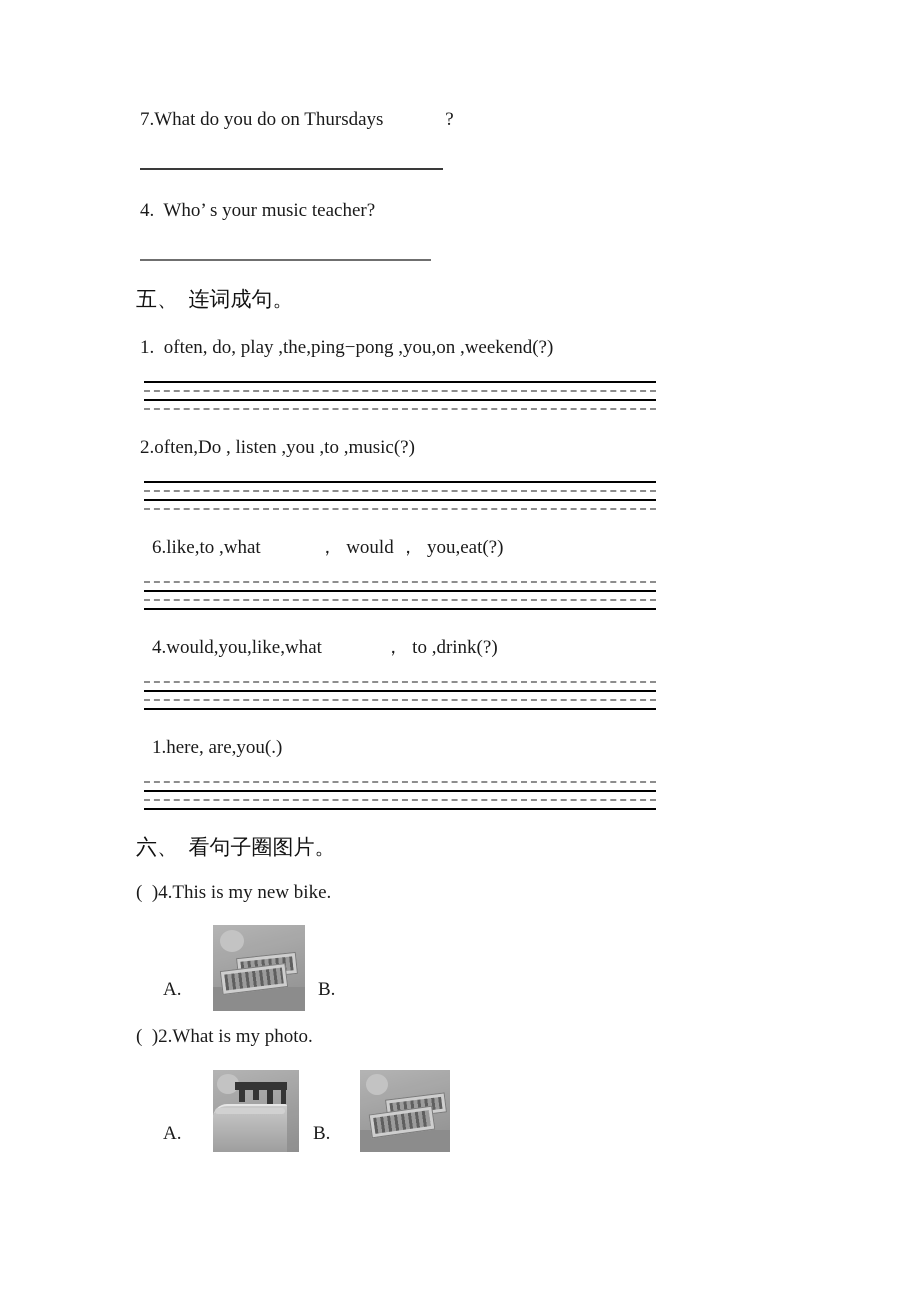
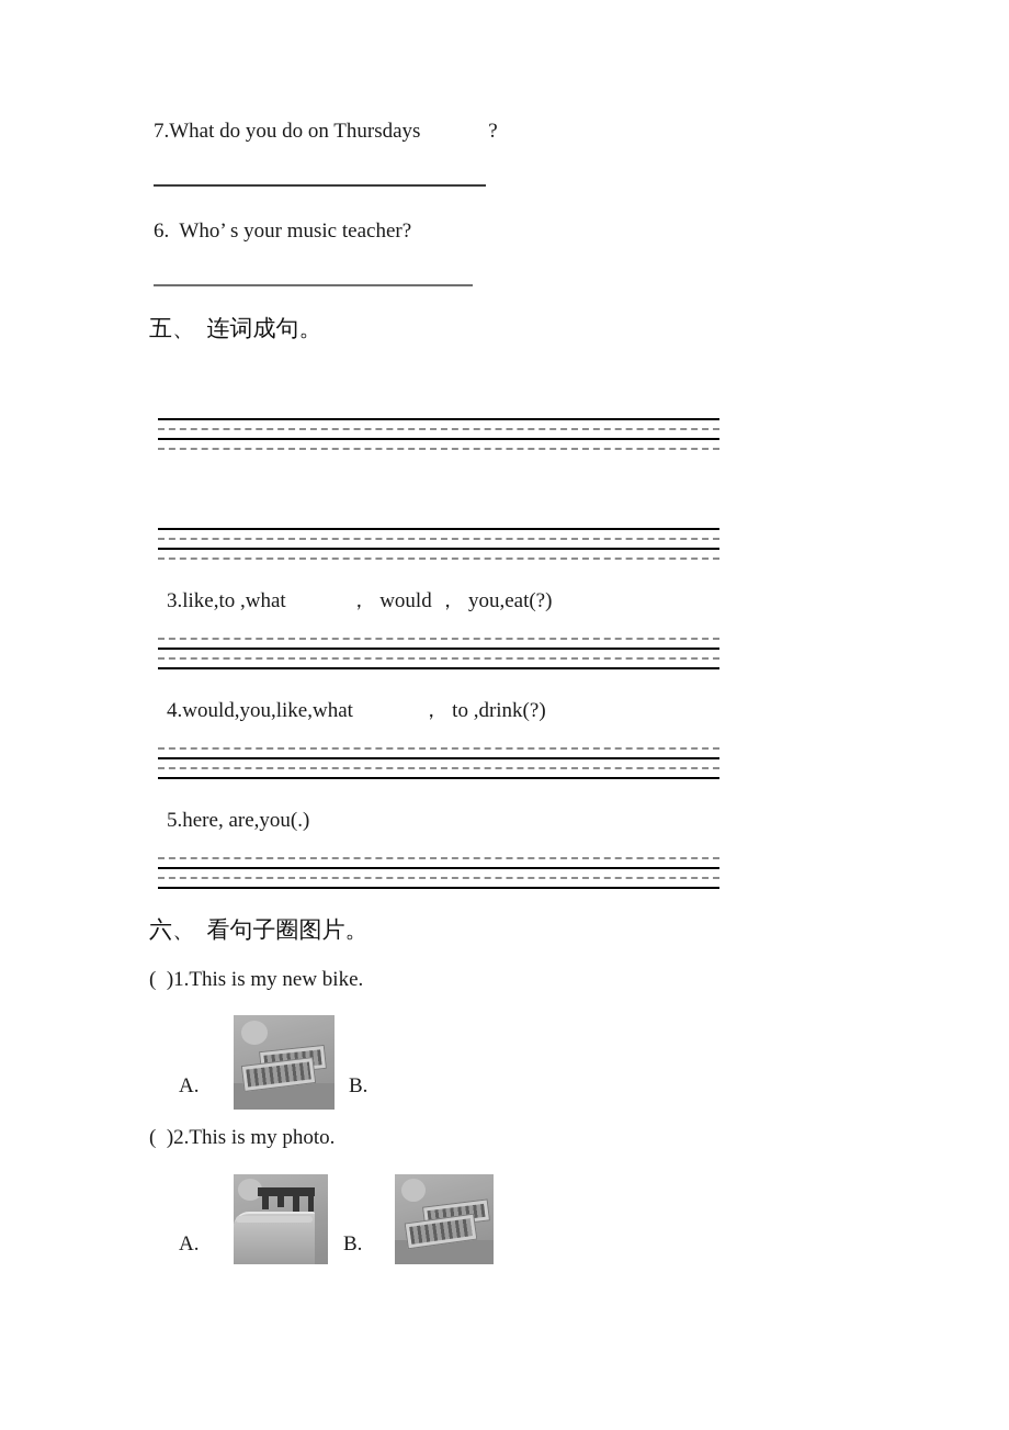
  7.What do you do on Thursdays ?
- 4. Who’ s your music teacher?
+ 6. Who’ s your music teacher?
  五、 连词成句。
- 1. often, do, play ,the,ping−pong ,you,on ,weekend(?)
- 2.often,Do , listen ,you ,to ,music(?)
- 6.like,to ,what ， would ， you,eat(?)
+ 3.like,to ,what ， would ， you,eat(?)
  4.would,you,like,what ， to ,drink(?)
- 1.here, are,you(.)
+ 5.here, are,you(.)
  六、 看句子圈图片。
- ( )4.This is my new bike.
+ ( )1.This is my new bike.
  A.
  B.
- ( )2.What is my photo.
+ ( )2.This is my photo.
  A.
  B.
